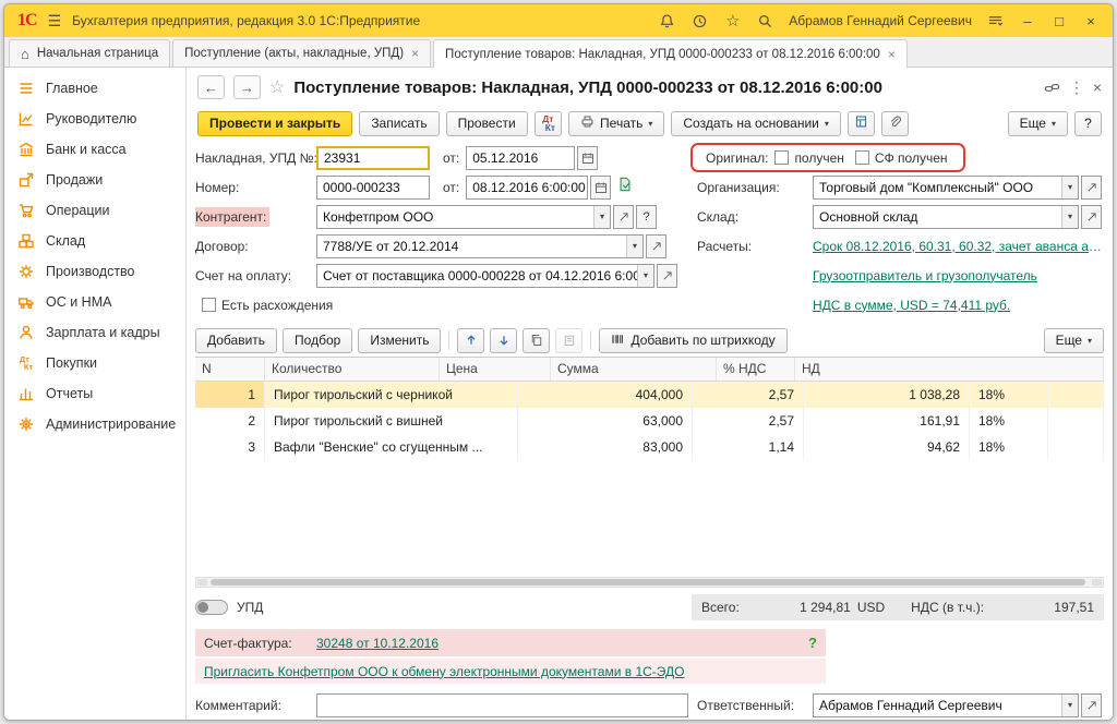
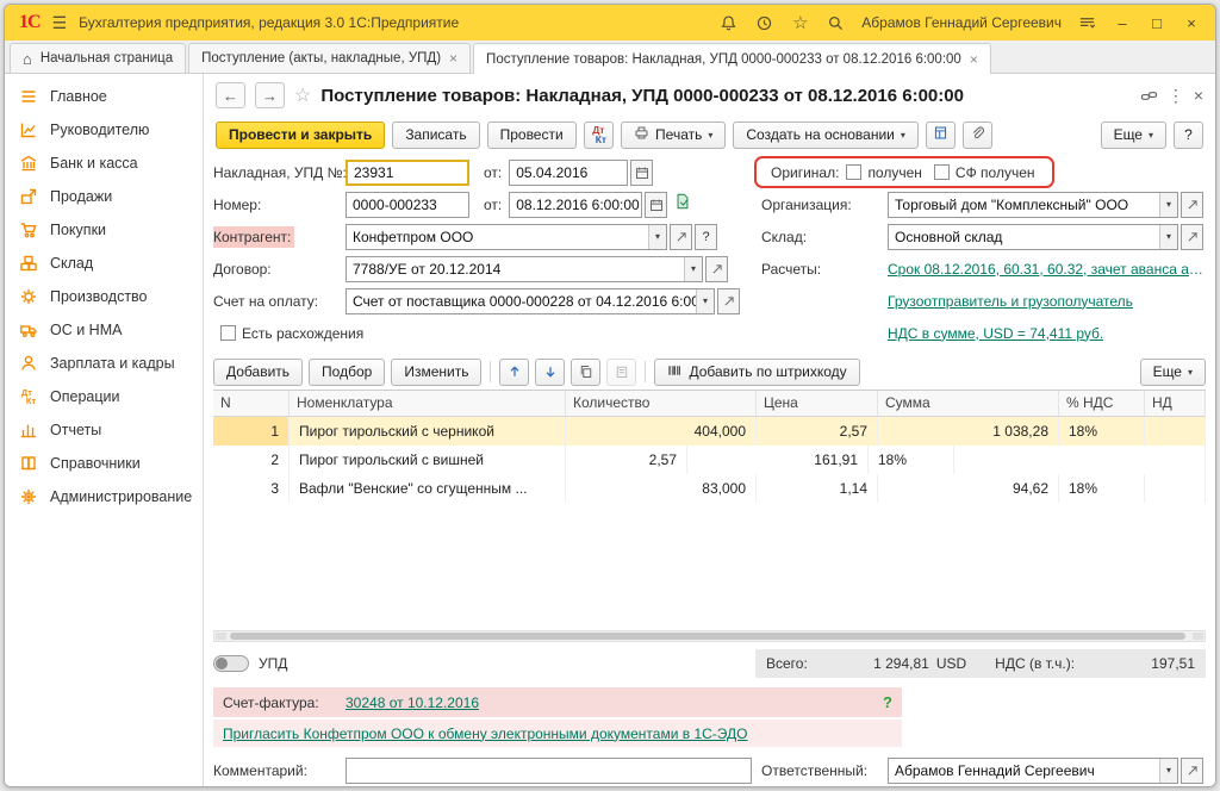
  1С
  ☰
  Бухгалтерия предприятия, редакция 3.0 1С:Предприятие
  ☆
  Абрамов Геннадий Сергеевич
  –
  □
  ×
  ⌂
  Начальная страница
  Поступление (акты, накладные, УПД)
  ×
  Поступление товаров: Накладная, УПД 0000-000233 от 08.12.2016 6:00:00
  ×
  Главное
  Руководителю
  Банк и касса
  Продажи
- Операции
+ Покупки
  Склад
  Производство
  ОС и НМА
  Зарплата и кадры
  Дт
  Кт
- Покупки
+ Операции
  Отчеты
+ Справочники
  Администрирование
  ←
  →
  ☆
  Поступление товаров: Накладная, УПД 0000-000233 от 08.12.2016 6:00:00
  ⋮
  ×
  Провести и закрыть
  Записать
  Провести
  Дт
  Кт
  Печать
  ▾
  Создать на основании
  ▾
  Еще
  ▾
  ?
  Накладная, УПД №
  23931
  от:
- 05.12.2016
+ 05.04.2016
  Оригинал:
  получен
  СФ получен
  Номер:
  0000-000233
  от:
  08.12.2016 6:00:00
  Организация:
  Торговый дом "Комплексный" ООО
  ▾
  Контрагент:
  Конфетпром ООО
  ▾
  ?
  Склад:
  Основной склад
  ▾
  Договор:
  7788/УЕ от 20.12.2014
  ▾
  Расчеты:
  Срок 08.12.2016, 60.31, 60.32, зачет аванса ав..
  Счет на оплату:
  Счет от поставщика 0000-000228 от 04.12.2016 6:0
  ▾
  Грузоотправитель и грузополучатель
  Есть расхождения
  НДС в сумме, USD = 74,411 руб.
  Добавить
  Подбор
  Изменить
  Добавить по штрихкоду
  Еще
  ▾
  N
+ Номенклатура
  Количество
  Цена
  Сумма
  % НДС
  НД
  1
  Пирог тирольский с черникой
  404,000
  2,57
  1 038,28
  18%
  2
  Пирог тирольский с вишней
- 63,000
  2,57
  161,91
  18%
  3
  Вафли "Венские" со сгущенным ...
  83,000
  1,14
  94,62
  18%
  УПД
  Всего:
  1 294,81
  USD
  НДС (в т.ч.):
  197,51
  Счет-фактура:
  30248 от 10.12.2016
  ?
  Пригласить Конфетпром ООО к обмену электронными документами в 1С-ЭДО
  Комментарий:
  Ответственный:
  Абрамов Геннадий Сергеевич
  ▾
